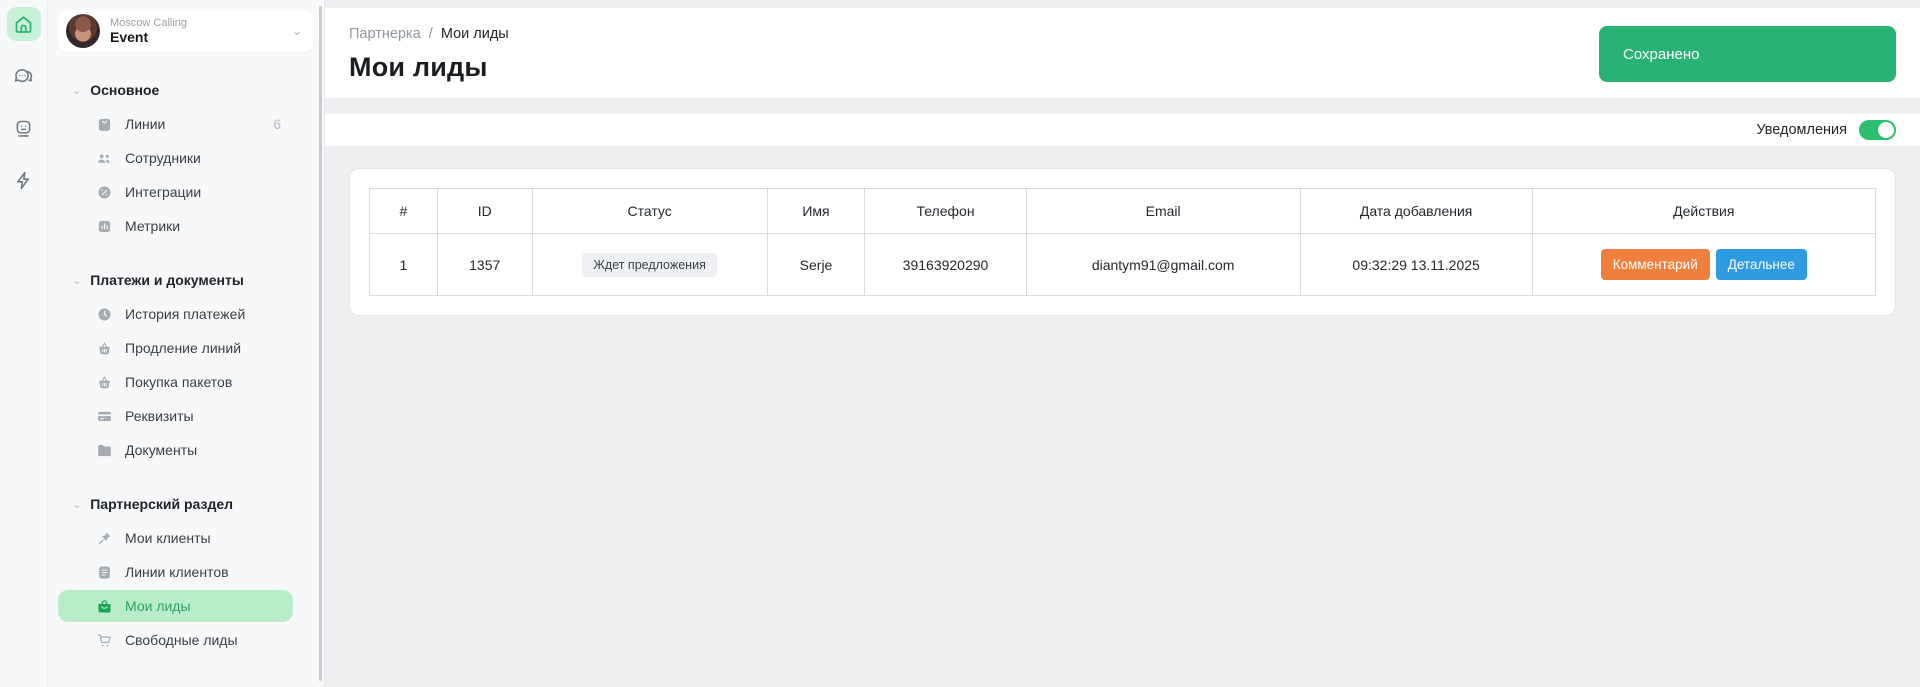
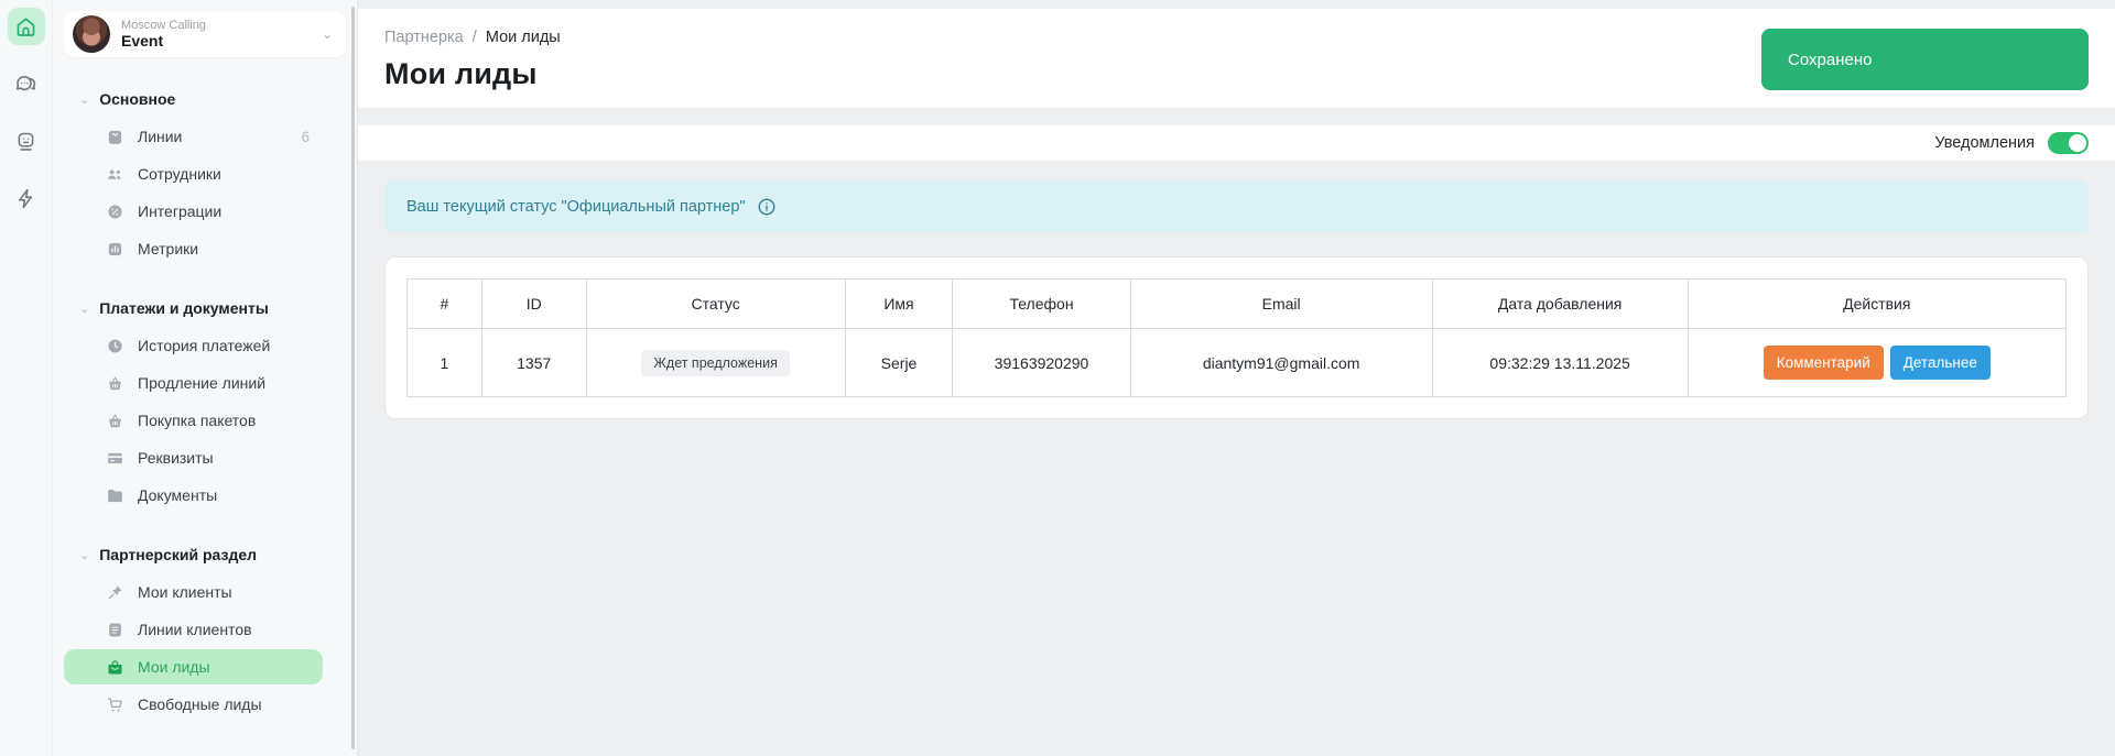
  Moscow Calling
  Event
  ⌄
  ⌄
  Основное
  Линии
  6
  Сотрудники
  Интеграции
  Метрики
  ⌄
  Платежи и документы
  История платежей
  Продление линий
  Покупка пакетов
  Реквизиты
  Документы
  ⌄
  Партнерский раздел
  Мои клиенты
  Линии клиентов
  Мои лиды
  Свободные лиды
  Партнерка / Мои лиды
  Мои лиды
  Сохранено
  Уведомления
+ Ваш текущий статус "Официальный партнер"
  #	ID	Статус	Имя	Телефон	Email	Дата добавления	Действия
  1	1357	Ждет предложения	Serje	39163920290	diantym91@gmail.com	09:32:29 13.11.2025	Комментарий Детальнее
